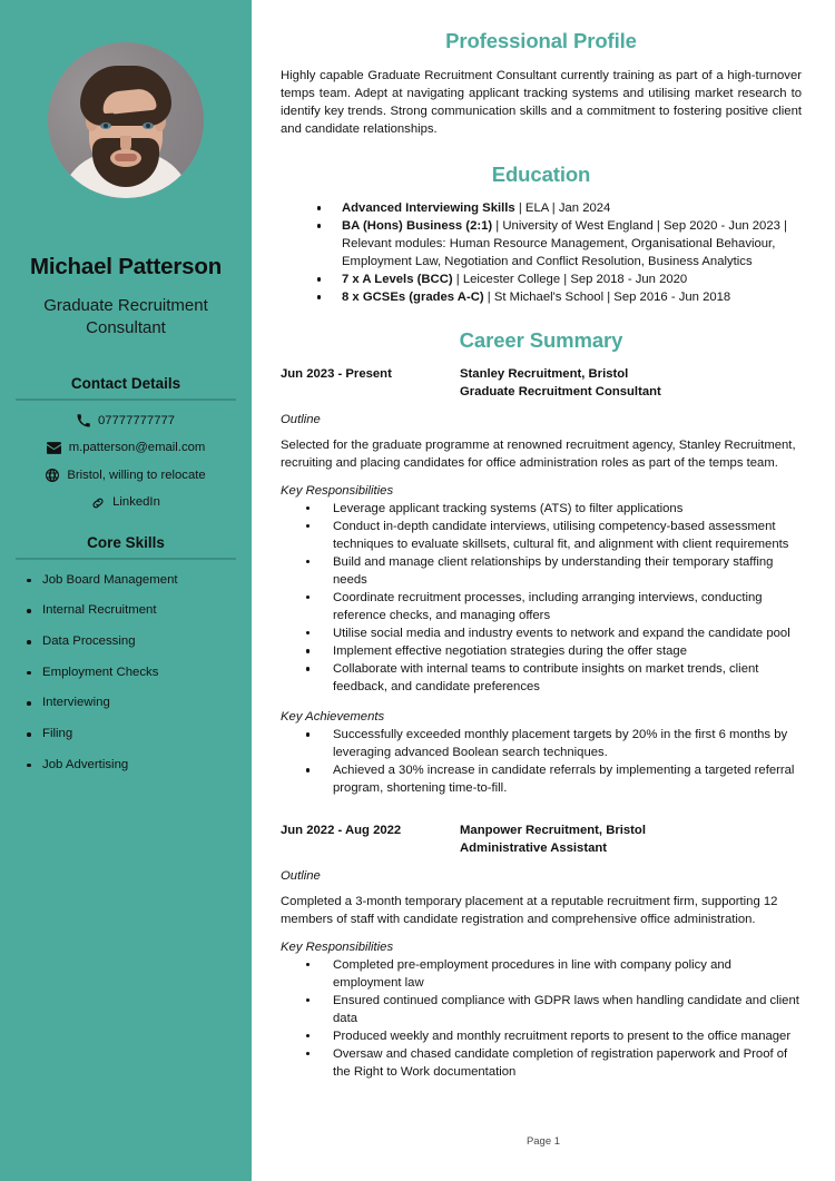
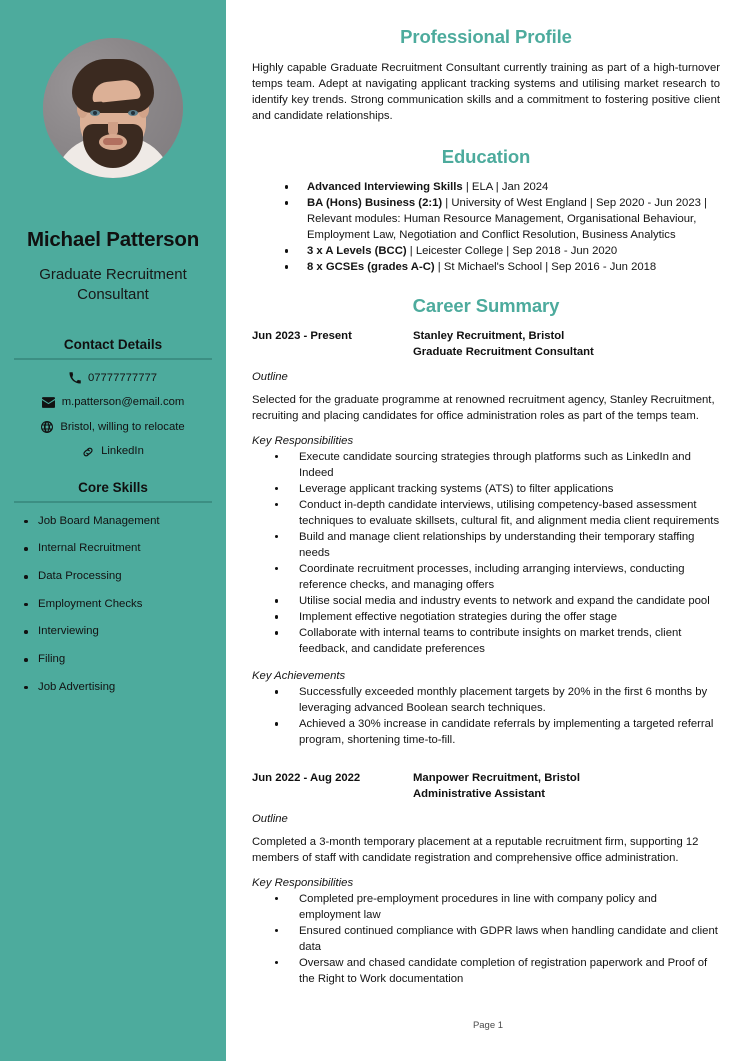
  Michael Patterson
  Graduate Recruitment Consultant
  Contact Details
  07777777777
  m.patterson@email.com
  Bristol, willing to relocate
  LinkedIn
  Core Skills
  Job Board Management
  Internal Recruitment
  Data Processing
  Employment Checks
  Interviewing
  Filing
  Job Advertising
  Professional Profile
  Highly capable Graduate Recruitment Consultant currently training as part of a high-turnover temps team. Adept at navigating applicant tracking systems and utilising market research to identify key trends. Strong communication skills and a commitment to fostering positive client and candidate relationships.
  Education
  Advanced Interviewing Skills | ELA | Jan 2024
  BA (Hons) Business (2:1) | University of West England | Sep 2020 - Jun 2023 | Relevant modules: Human Resource Management, Organisational Behaviour, Employment Law, Negotiation and Conflict Resolution, Business Analytics
- 7 x A Levels (BCC) | Leicester College | Sep 2018 - Jun 2020
+ 3 x A Levels (BCC) | Leicester College | Sep 2018 - Jun 2020
  8 x GCSEs (grades A-C) | St Michael's School | Sep 2016 - Jun 2018
  Career Summary
  Jun 2023 - Present
  Stanley Recruitment, Bristol
  Graduate Recruitment Consultant
  Outline
  Selected for the graduate programme at renowned recruitment agency, Stanley Recruitment, recruiting and placing candidates for office administration roles as part of the temps team.
  Key Responsibilities
+ Execute candidate sourcing strategies through platforms such as LinkedIn and Indeed
  Leverage applicant tracking systems (ATS) to filter applications
- Conduct in-depth candidate interviews, utilising competency-based assessment techniques to evaluate skillsets, cultural fit, and alignment with client requirements
+ Conduct in-depth candidate interviews, utilising competency-based assessment techniques to evaluate skillsets, cultural fit, and alignment media client requirements
  Build and manage client relationships by understanding their temporary staffing needs
  Coordinate recruitment processes, including arranging interviews, conducting reference checks, and managing offers
  Utilise social media and industry events to network and expand the candidate pool
  Implement effective negotiation strategies during the offer stage
  Collaborate with internal teams to contribute insights on market trends, client feedback, and candidate preferences
  Key Achievements
  Successfully exceeded monthly placement targets by 20% in the first 6 months by leveraging advanced Boolean search techniques.
  Achieved a 30% increase in candidate referrals by implementing a targeted referral program, shortening time-to-fill.
  Jun 2022 - Aug 2022
  Manpower Recruitment, Bristol
  Administrative Assistant
  Outline
  Completed a 3-month temporary placement at a reputable recruitment firm, supporting 12 members of staff with candidate registration and comprehensive office administration.
  Key Responsibilities
  Completed pre-employment procedures in line with company policy and employment law
  Ensured continued compliance with GDPR laws when handling candidate and client data
- Produced weekly and monthly recruitment reports to present to the office manager
  Oversaw and chased candidate completion of registration paperwork and Proof of the Right to Work documentation
  Page 1
